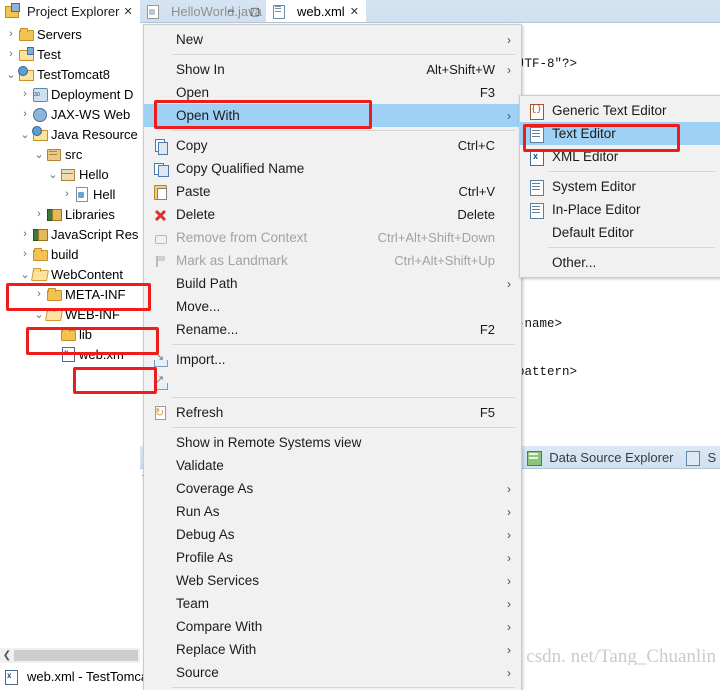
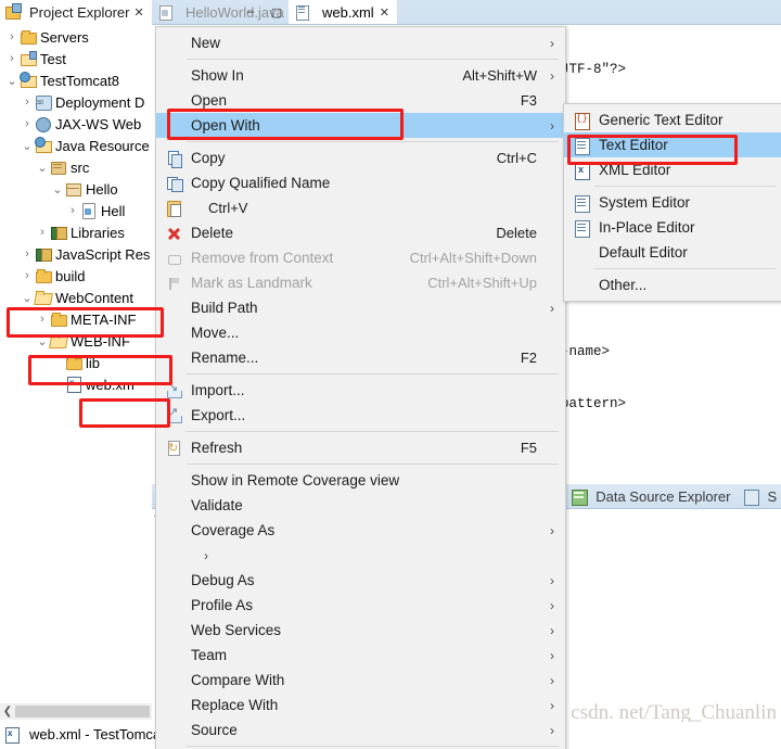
  HelloWorld.java
  web.xml
  ✕
  TF-8"?>
  name>
  attern>
  Data Source Explorer
  S
  csdn. net/Tang_Chuanlin
  Project Explorer
  ✕
  ›
  Servers
  ›
  Test
  ⌄
  TestTomcat8
  ›
  Deployment D
  ›
  JAX-WS Web
  ⌄
  Java Resource
  ⌄
  src
  ⌄
  Hello
  ›
  Hell
  ›
  Libraries
  ›
  JavaScript Res
  ›
  build
  ⌄
  WebContent
  ›
  META-INF
  ⌄
  WEB-INF
  ·
  lib
  ·
  web.xm
  ❮
  –
  ▢
  web.xml - TestTomc
  New
  ›
  Show In
  Alt+Shift+W
  ›
  Open
  F3
  Open With
  ›
  Copy
  Ctrl+C
  Copy Qualified Name
- Paste
  Ctrl+V
  Delete
  Delete
  Remove from Context
  Ctrl+Alt+Shift+Down
  Mark as Landmark
  Ctrl+Alt+Shift+Up
  Build Path
  ›
  Move...
  Rename...
  F2
  Import...
+ Export...
  Refresh
  F5
- Show in Remote Systems view
+ Show in Remote Coverage view
  Validate
  Coverage As
  ›
- Run As
  ›
  Debug As
  ›
  Profile As
  ›
  Web Services
  ›
  Team
  ›
  Compare With
  ›
  Replace With
  ›
  Source
  ›
  Generic Text Editor
  Text Editor
  XML Editor
  System Editor
  In-Place Editor
  Default Editor
  Other...
